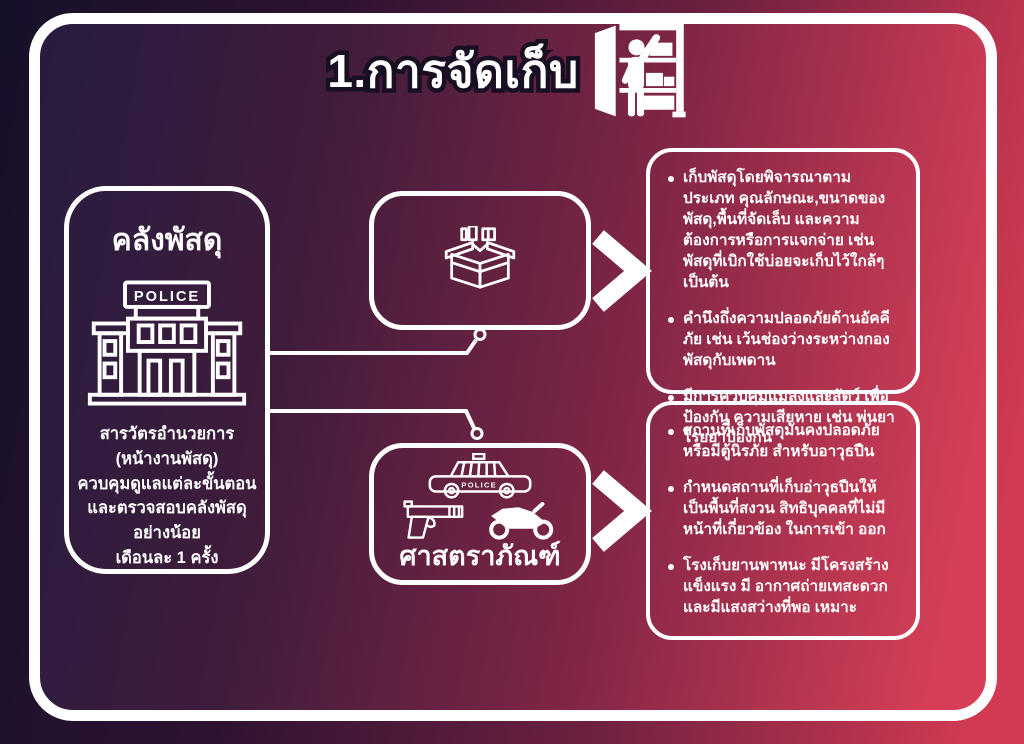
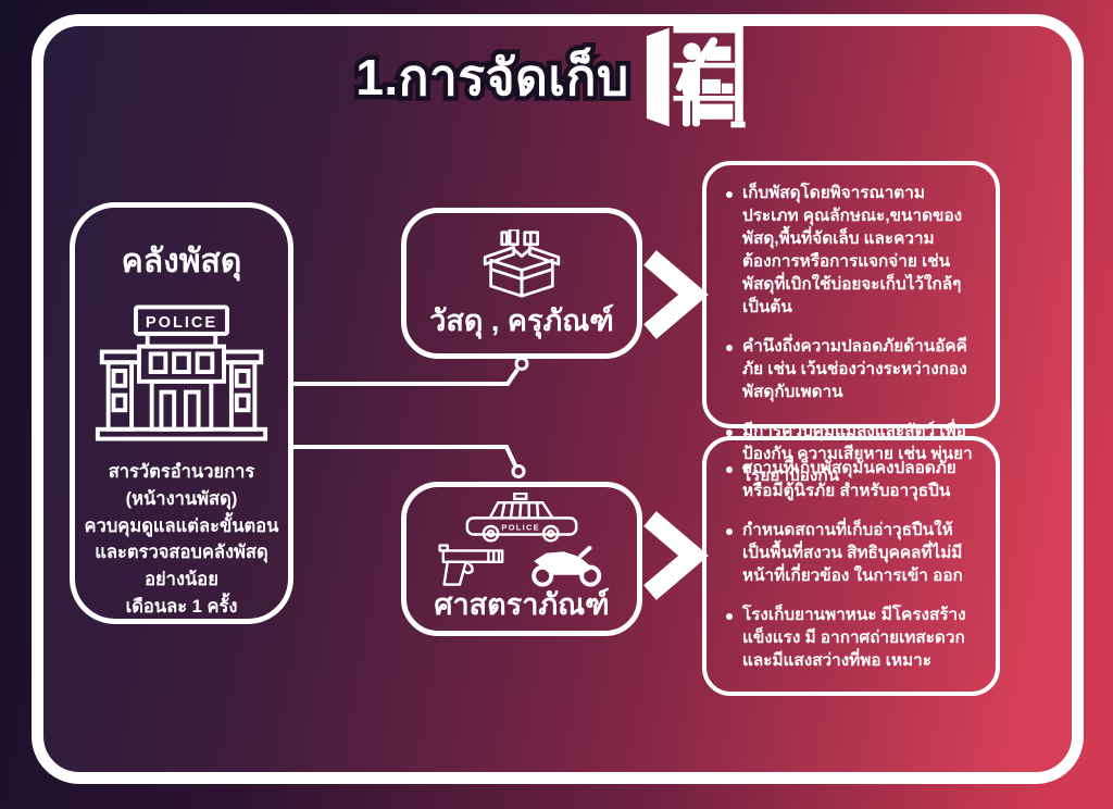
  1.การจัดเก็บ
  คลังพัสดุ
  POLICE
  สารวัตรอำนวยการ
  (หน้างานพัสดุ)
  ควบคุมดูแลแต่ละขั้นตอน
  และตรวจสอบคลังพัสดุอย่างน้อย
  เดือนละ 1 ครั้ง
+ วัสดุ , ครุภัณฑ์
  POLICE
  ศาสตราภัณฑ์
  เก็บพัสดุโดยพิจารณาตามประเภท คุณลักษณะ,ขนาดของพัสดุ,พื้นที่จัดเล็บ และความต้องการหรือการแจกจ่าย เช่น พัสดุที่เบิกใช้บ่อยจะเก็บไว้ใกล้ๆ เป็นต้น
  คำนึงถึ่งความปลอดภัยด้านอัคคีภัย เช่น เว้นช่องว่างระหว่างกองพัสดุกับเพดาน
  มีการควบคุมแมลงและสัตว์ เพื่อป้องกัน ความเสียหาย เช่น พ่นยา
  สถานที่เก็บพัสดุมั่นคงปลอดภัย หรือมีตู้นิรภัย สำหรับอาวุธปืน
  กำหนดสถานที่เก็บอ่าวุธปืนให้เป็นพื้นที่สงวน สิทธิบุคคลที่ไม่มีหน้าที่เกี่ยวข้อง ในการเข้า ออก
  โรงเก็บยานพาหนะ มีโครงสร้างแข็งแรง มี อากาศถ่ายเทสะดวกและมีแสงสว่างที่พอ เหมาะ
